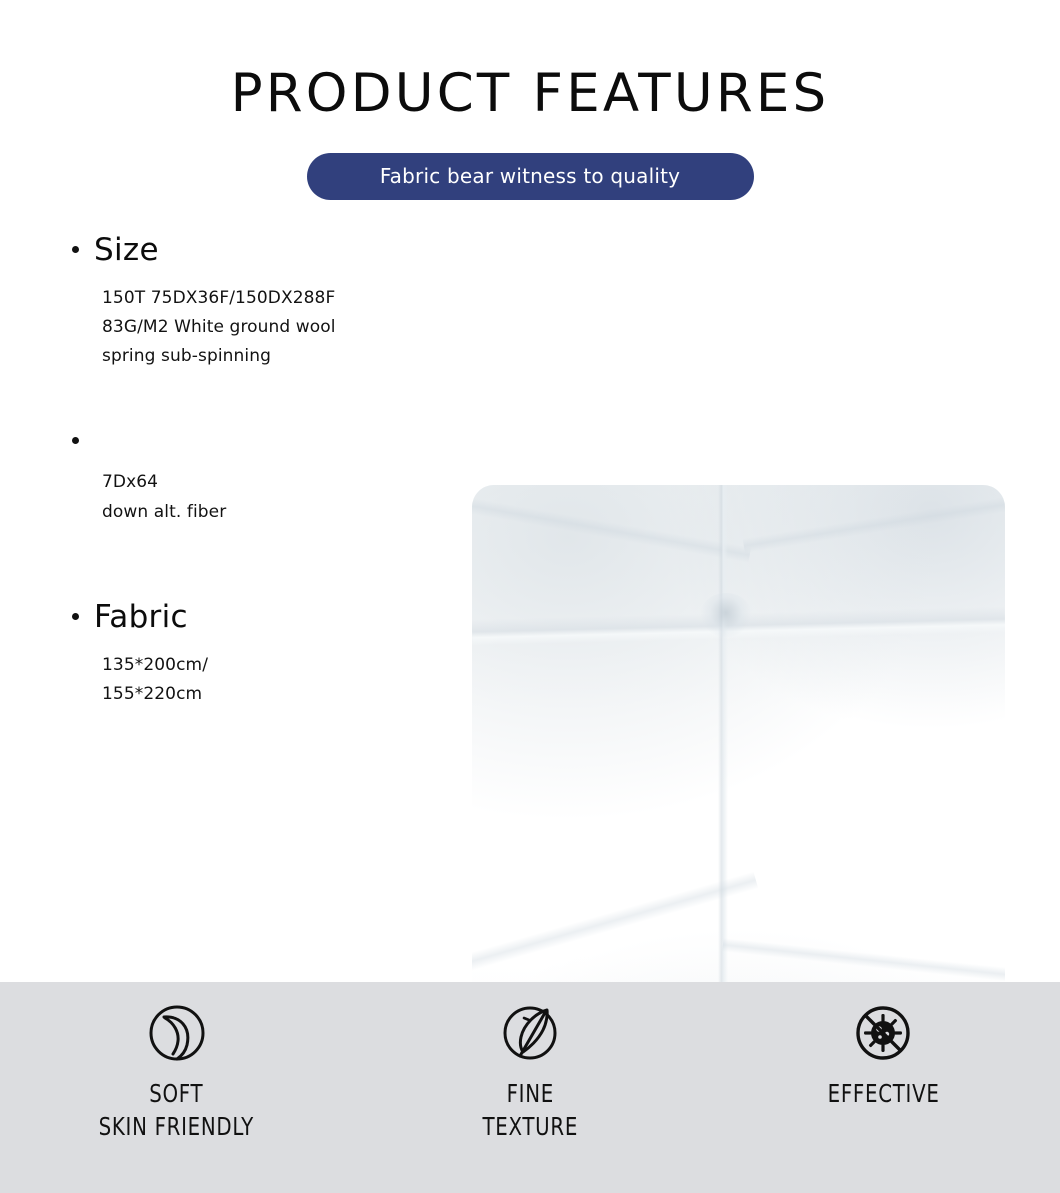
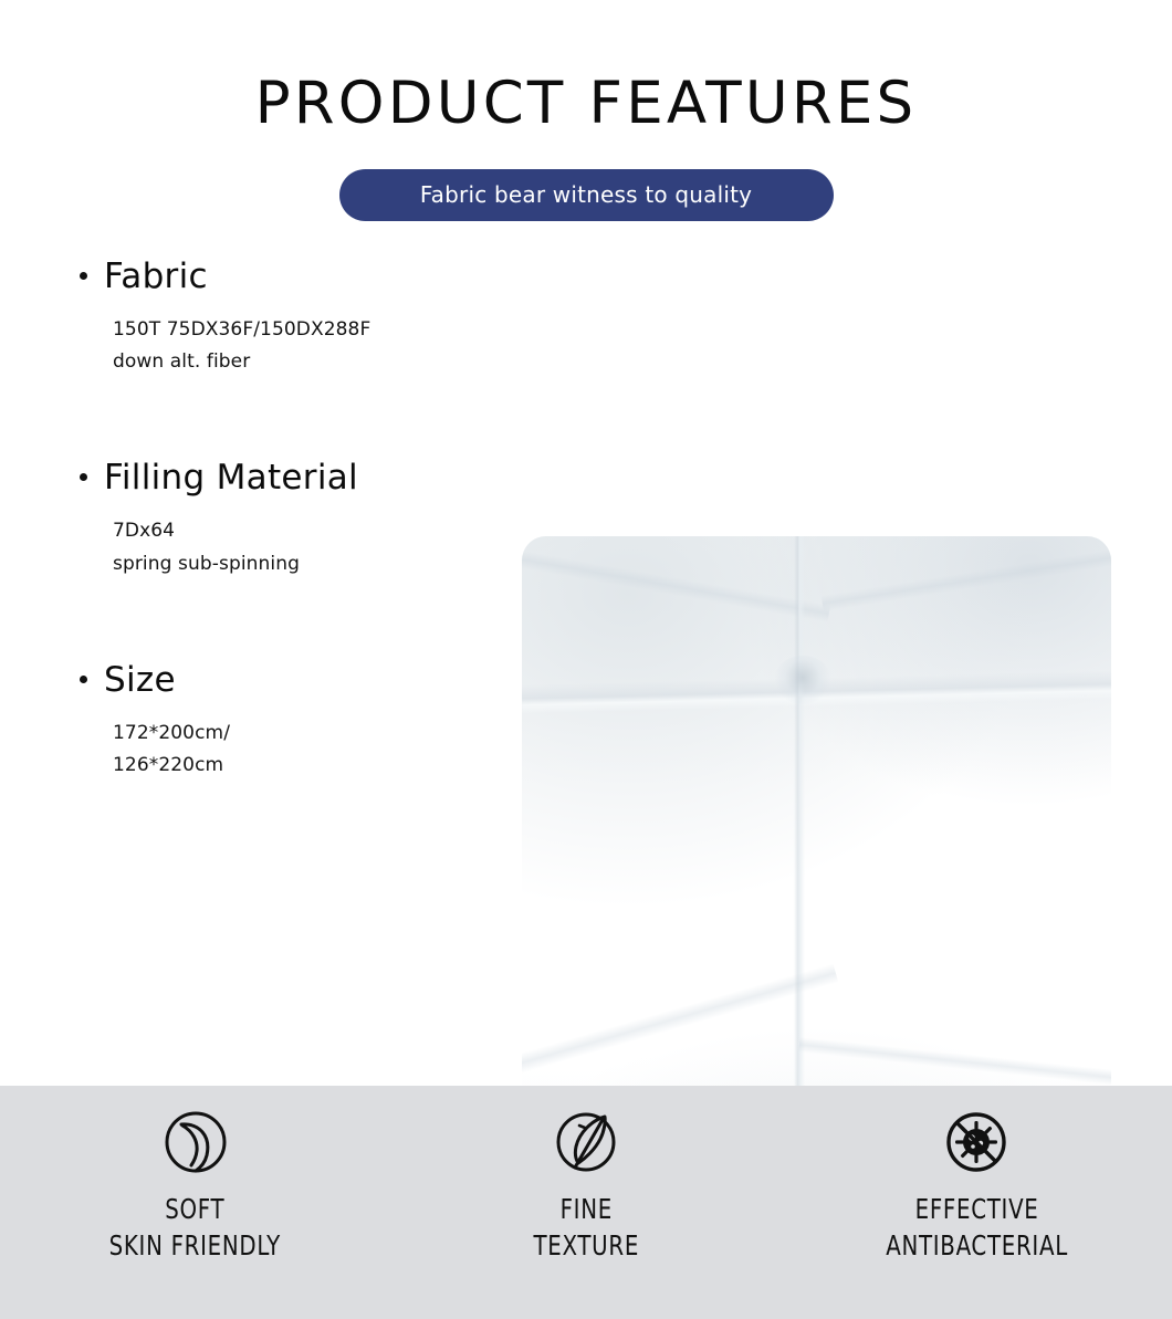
  PRODUCT FEATURES
  Fabric bear witness to quality
- Size
+ Fabric
  150T 75DX36F/150DX288F
- 83G/M2 White ground wool
- spring sub-spinning
+ down alt. fiber
+ Filling Material
  7Dx64
- down alt. fiber
+ spring sub-spinning
- Fabric
+ Size
- 135*200cm/
+ 172*200cm/
- 155*220cm
+ 126*220cm
  SOFT
  SKIN FRIENDLY
  FINE
  TEXTURE
  EFFECTIVE
+ ANTIBACTERIAL
